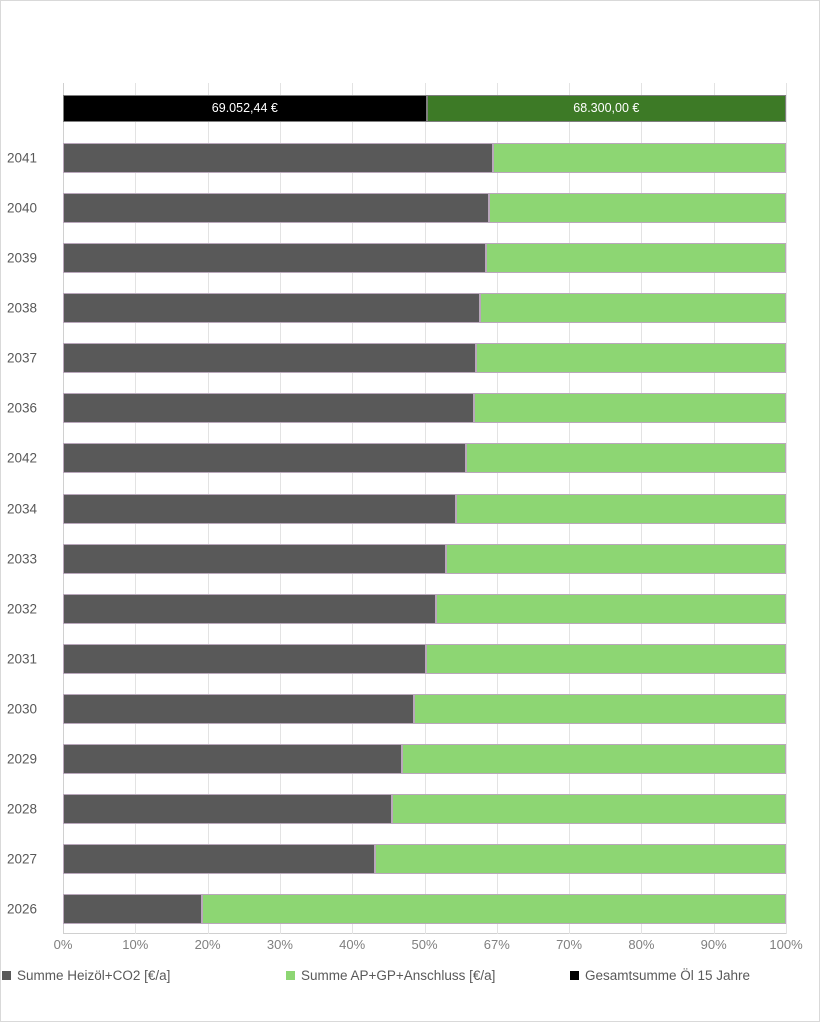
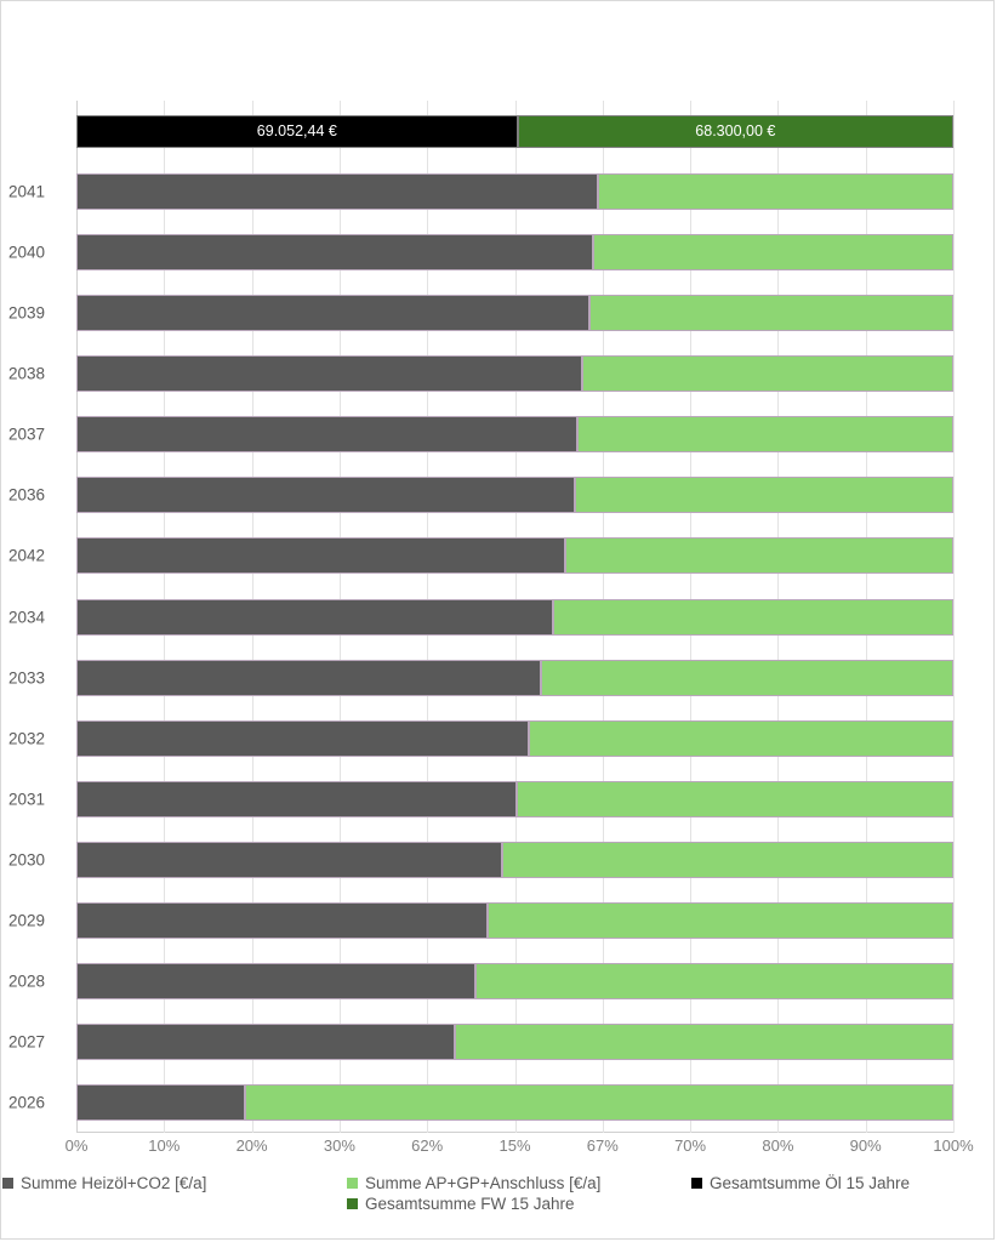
  2041
  2040
  2039
  2038
  2037
  2036
  2042
  2034
  2033
  2032
  2031
  2030
  2029
  2028
  2027
  2026
  69.052,44 €
  68.300,00 €
  0%
  10%
  20%
  30%
- 40%
+ 62%
- 50%
+ 15%
  67%
  70%
  80%
  90%
  100%
  Summe Heizöl+CO2 [€/a]
  Summe AP+GP+Anschluss [€/a]
  Gesamtsumme Öl 15 Jahre
+ Gesamtsumme FW 15 Jahre
